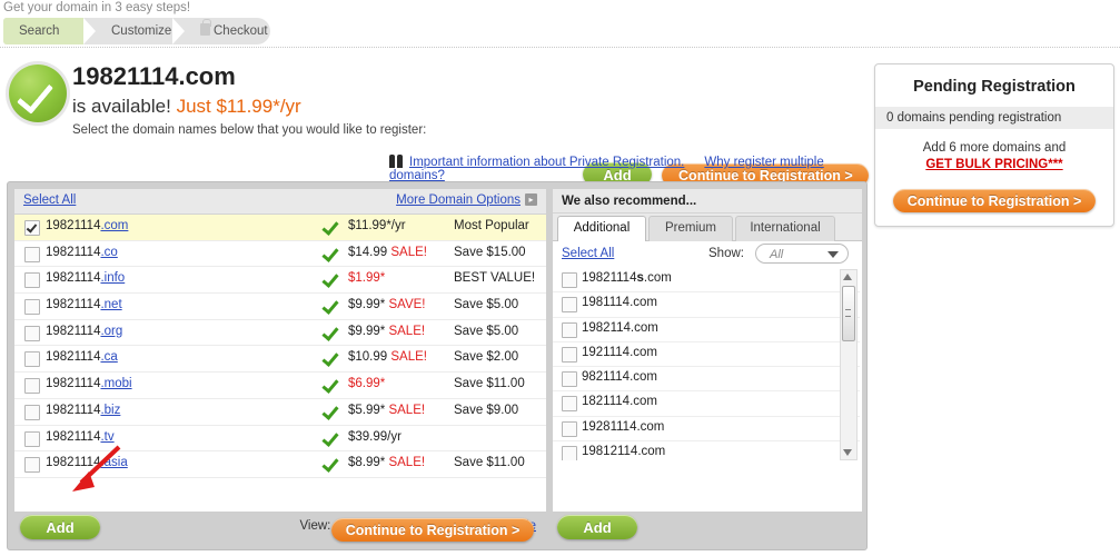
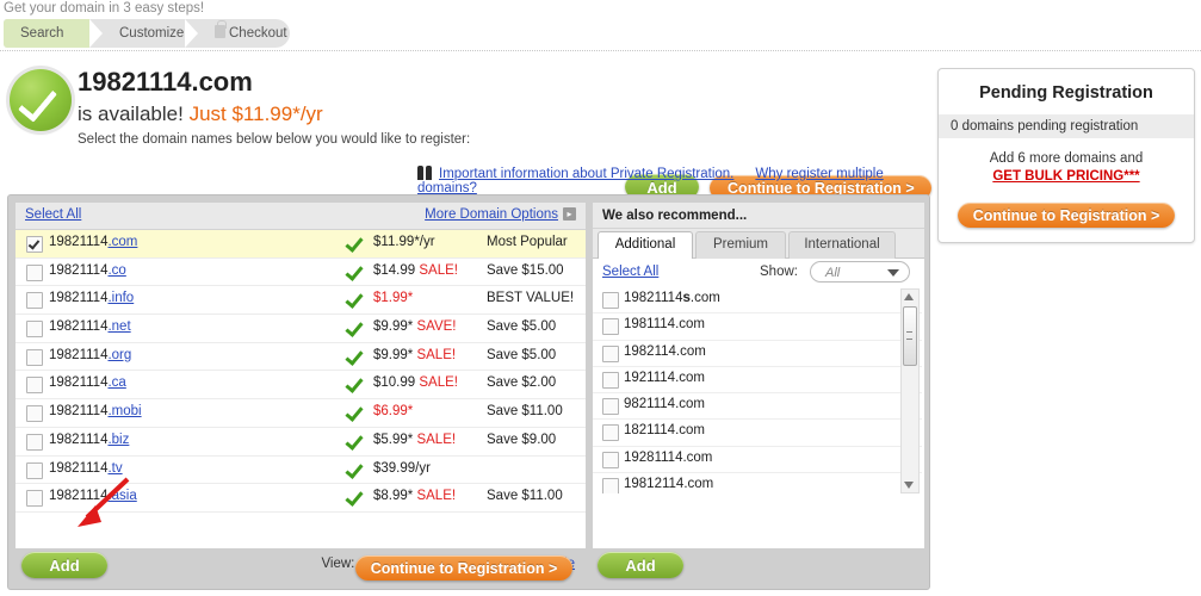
  Get your domain in 3 easy steps!
  Search
  Customize
  Checkout
  19821114.com
  is available! Just $11.99*/yr
- Select the domain names below that you would like to register:
+ Select the domain names below below you would like to register:
  Add Continue to Registration >
  Important information about Private Registration. Why register multiple domains?
  Select All
  More Domain Options ▸
  19821114.com
  $11.99*/yr
  Most Popular
  19821114.co
  $14.99 SALE!
  Save $15.00
  19821114.info
  $1.99*
  BEST VALUE!
  19821114.net
  $9.99* SAVE!
  Save $5.00
  19821114.org
  $9.99* SALE!
  Save $5.00
  19821114.ca
  $10.99 SALE!
  Save $2.00
  19821114.mobi
  $6.99*
  Save $11.00
  19821114.biz
  $5.99* SALE!
  Save $9.00
  19821114.tv
  $39.99/yr
  19821114 asia
  $8.99* SALE!
  Save $11.00
  Add
  We also recommend...
  Additional
  Premium
  International
  Select All
  Show:
  All
  19821114s.com
  1981114.com
  1982114.com
  1921114.com
  9821114.com
  1821114.com
  19281114.com
  19812114.com
  Add
  Continue to Registration >
  Pending Registration
  0 domains pending registration
  Add 6 more domains and
  GET BULK PRICING***
  Continue to Registration >
